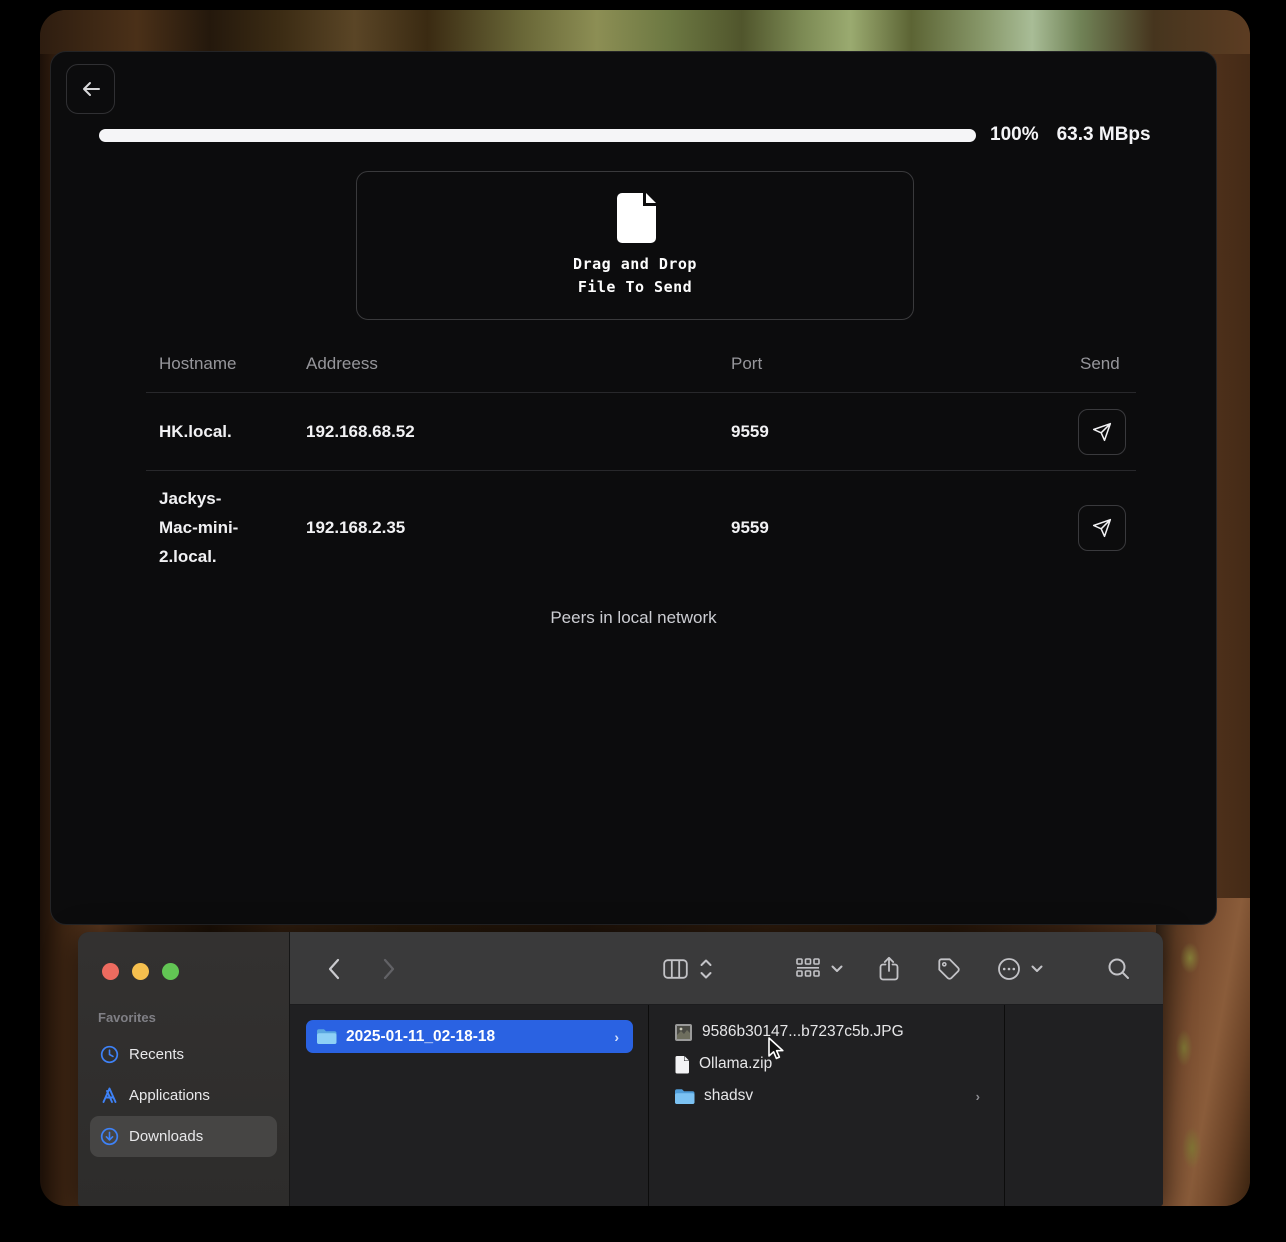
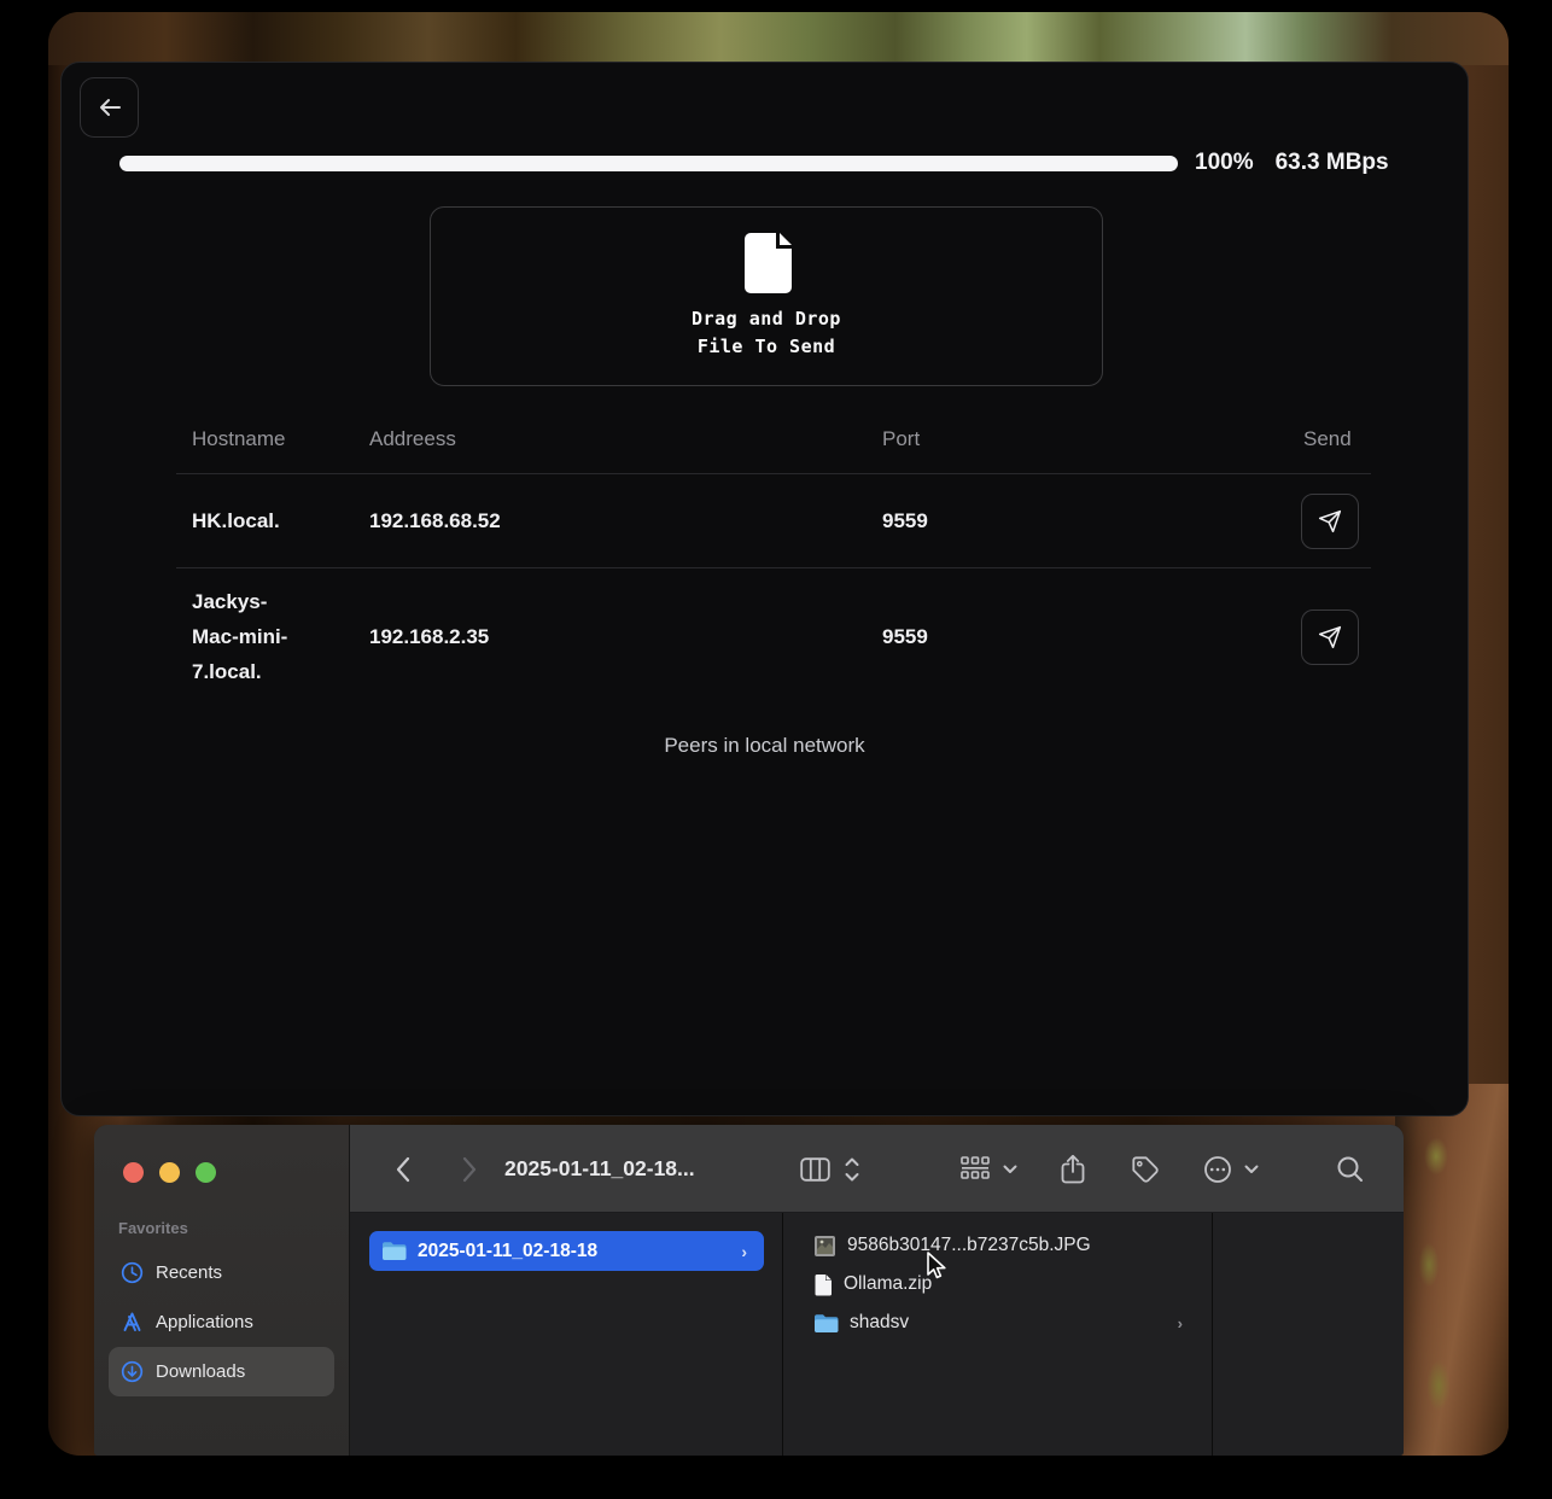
  100%
  63.3 MBps
  Drag and Drop
  File To Send
  Hostname
  Addreess
  Port
  Send
  HK.local.
  192.168.68.52
  9559
- Jackys-Mac-mini-2.local.
+ Jackys-Mac-mini-7.local.
  192.168.2.35
  9559
  Peers in local network
  Favorites
  Recents
  Applications
  Downloads
+ 2025-01-11_02-18...
  2025-01-11_02-18-18
  ›
  9586b30147...b7237c5b.JPG
  Ollama.zip
  shadsv
  ›
